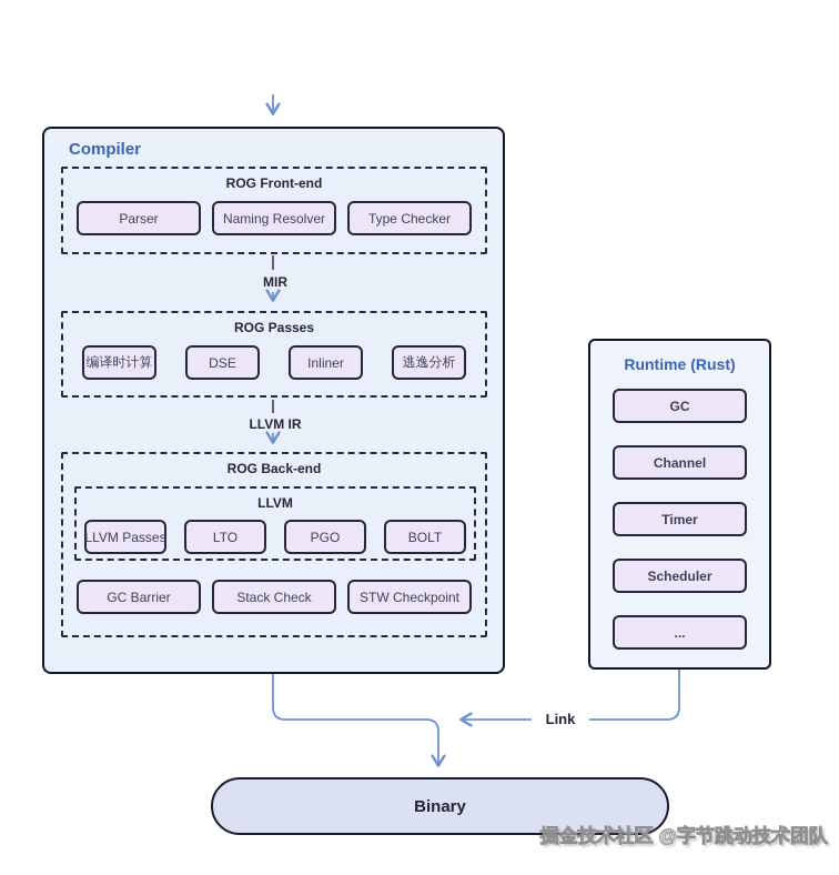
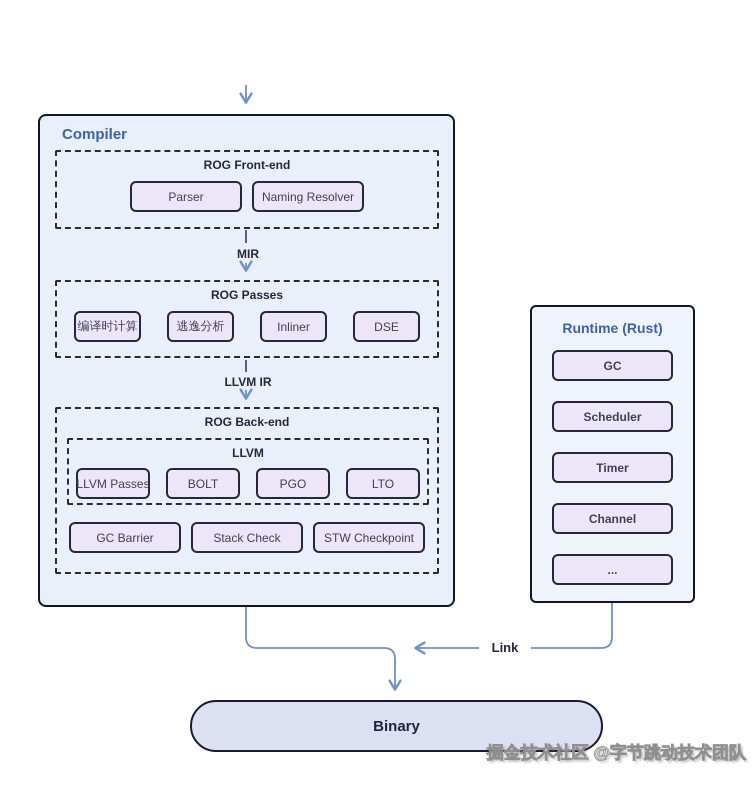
  Compiler
  ROG Front-end
  Parser
  Naming Resolver
- Type Checker
  MIR
  ROG Passes
  编译时计算
- DSE
+ 逃逸分析
  Inliner
- 逃逸分析
+ DSE
  LLVM IR
  ROG Back-end
  LLVM
  LLVM Passes
- LTO
+ BOLT
  PGO
- BOLT
+ LTO
  GC Barrier
  Stack Check
  STW Checkpoint
  Runtime (Rust)
  GC
- Channel
+ Scheduler
  Timer
- Scheduler
+ Channel
  ...
  Link
  Binary
  掘金技术社区 @字节跳动技术团队
